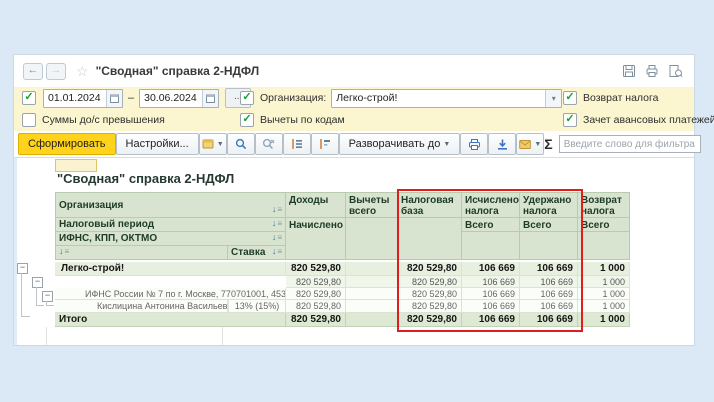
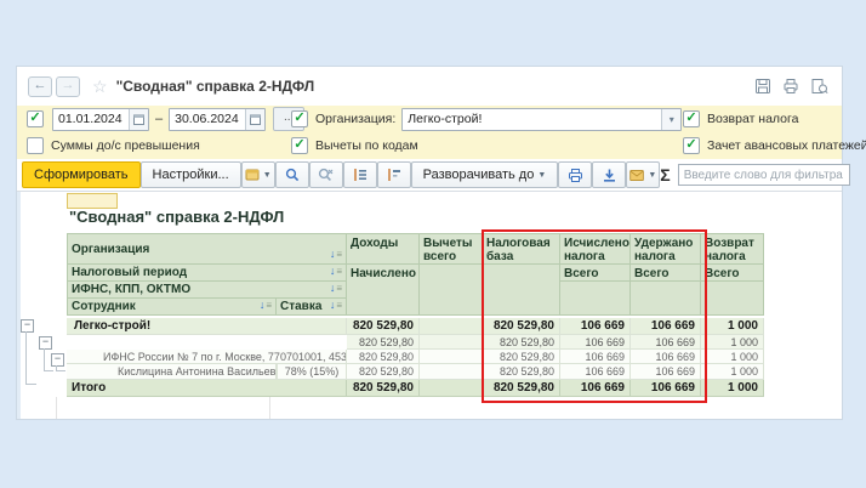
  ←
  →
  ☆
  "Сводная" справка 2-НДФЛ
  ✓
  01.01.2024
  –
  30.06.2024
  ✓
  Суммы до/с превышения
  ✓
  Организация:
  Легко-строй!
  ▾
  ✓
  Вычеты по кодам
  ✓
  Возврат налога
  ✓
  Зачет авансовых платежей
  Сформировать
  Настройки...
  Разворачивать до
  Σ
  −
  −
  −
  "Сводная" справка 2-НДФЛ
  Организация
  ↓
  ≡
  Доходы
  Вычеты всего
  Налоговая база
  Исчислено налога
  Удержано налога
  Возврат налога
  Налоговый период
  ↓
  ≡
  Начислено
  Всего
  Всего
  Всего
  ИФНС, КПП, ОКТМО
  ↓
  ≡
+ Сотрудник
  ↓
  ≡
  Ставка
  ↓
  ≡
  Легко-строй!
  820 529,80
  820 529,80
  106 669
  106 669
  1 000
  820 529,80
  820 529,80
  106 669
  106 669
  1 000
  ИФНС России № 7 по г. Москве, 770701001, 453
  820 529,80
  820 529,80
  106 669
  106 669
  1 000
  Кислицина Антонина Васильев
- 13% (15%)
+ 78% (15%)
  820 529,80
  820 529,80
  106 669
  106 669
  1 000
  Итого
  820 529,80
  820 529,80
  106 669
  106 669
  1 000
